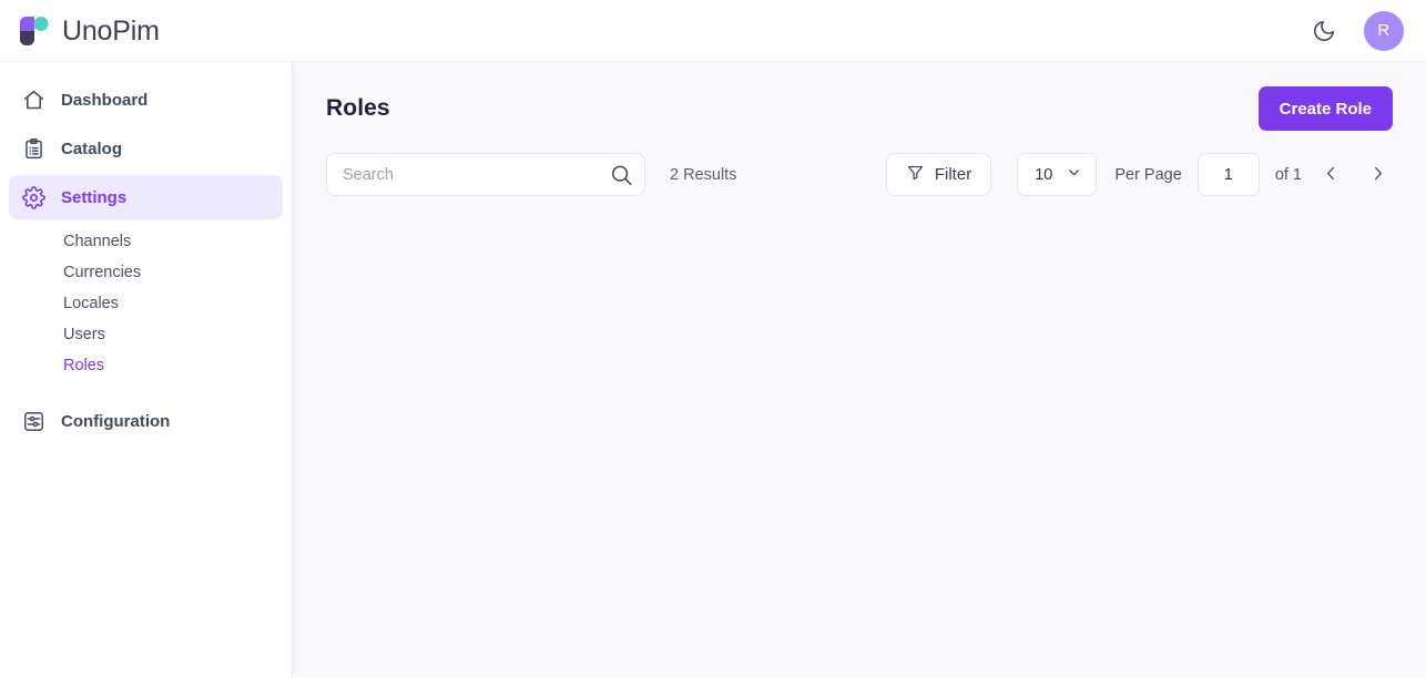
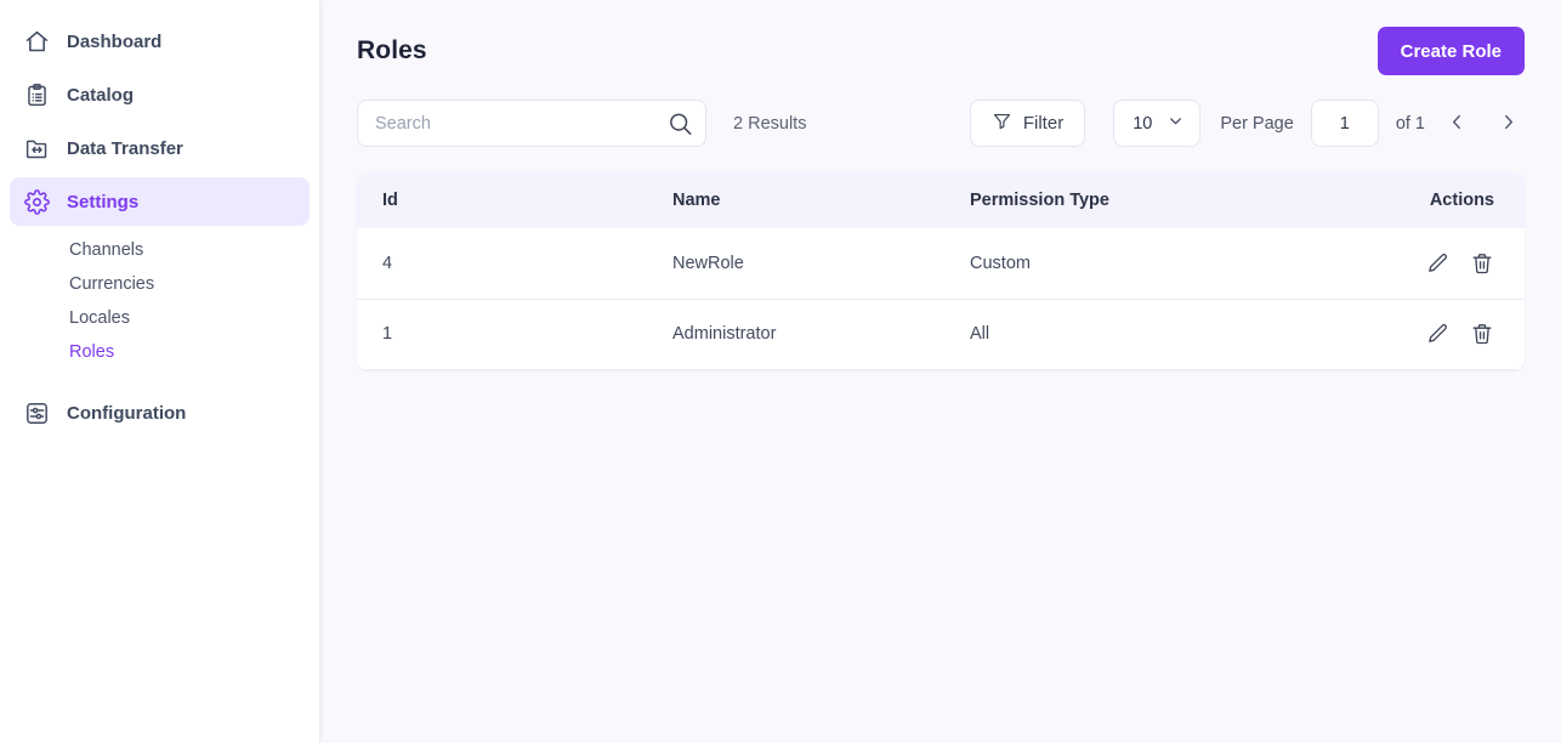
- UnoPim
- R
  Dashboard
  Catalog
+ Data Transfer
  Settings
  Channels
  Currencies
  Locales
- Users
  Roles
  Configuration
  Roles
  Create Role
  Search
  2 Results
  Filter
  10
  Per Page
  1
  of 1
+ Id	Name	Permission Type	Actions
+ 4	NewRole	Custom
+ 1	Administrator	All
